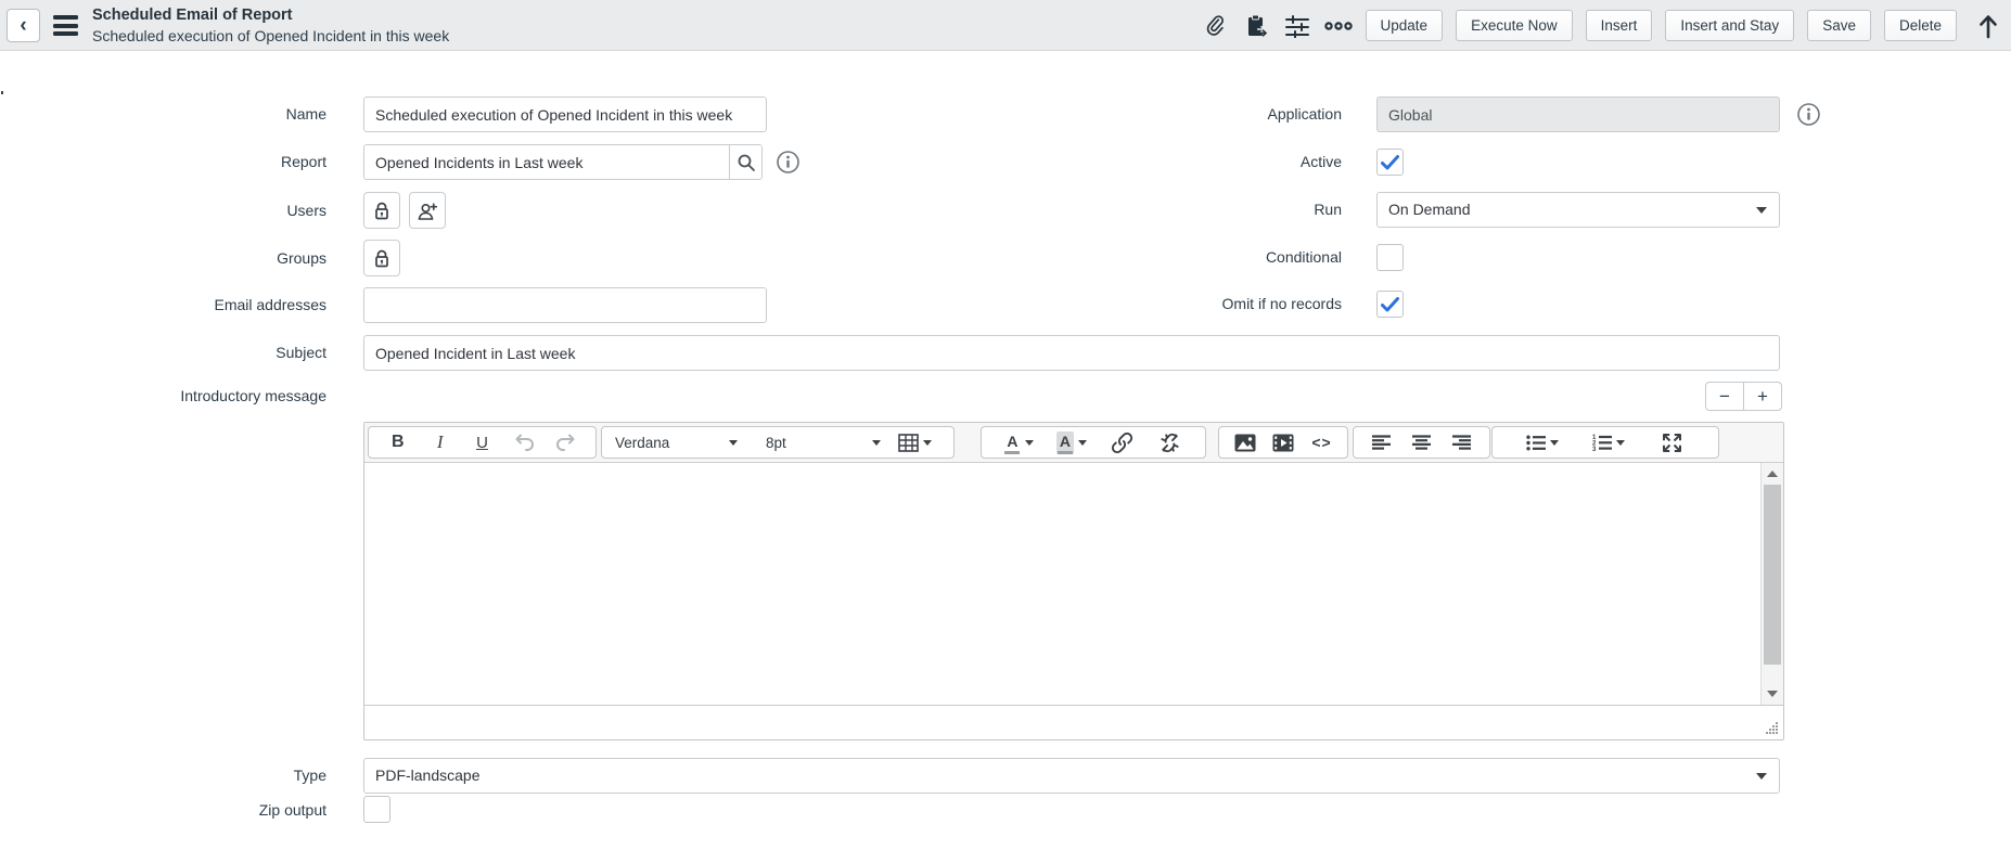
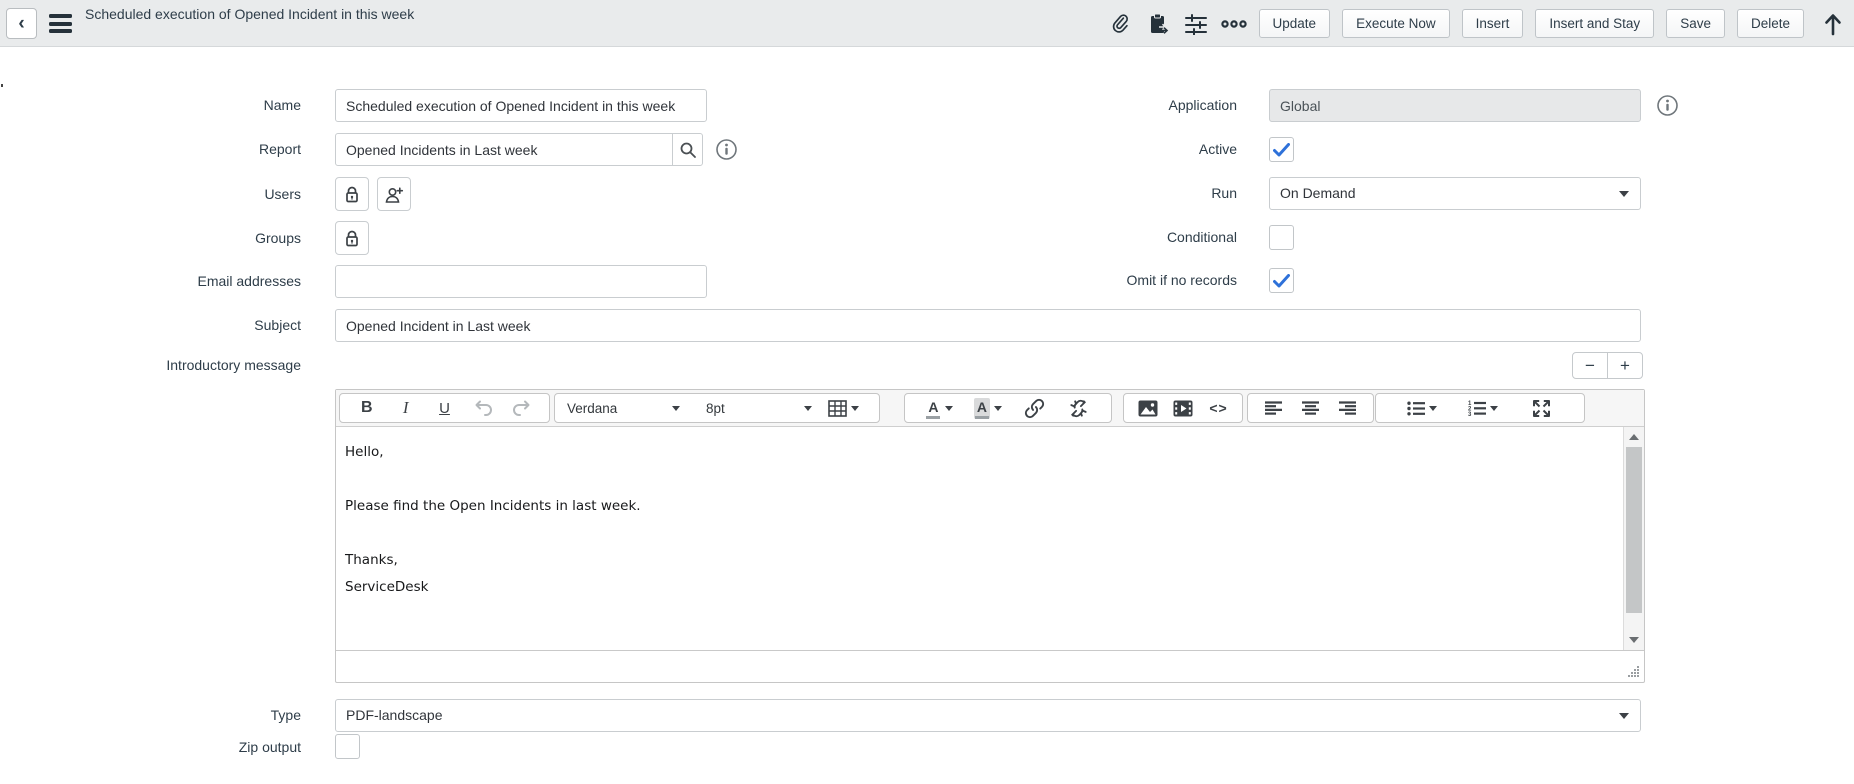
  ‹
- Scheduled Email of Report
  Scheduled execution of Opened Incident in this week
  Update
  Execute Now
  Insert
  Insert and Stay
  Save
  Delete
  Name
  Scheduled execution of Opened Incident in this week
  Report
  Opened Incidents in Last week
  Users
  Groups
  Email addresses
  Subject
  Opened Incident in Last week
  Introductory message
  −
  +
  Application
  Global
  Active
  Run
  On Demand
  Conditional
  Omit if no records
  B
  I
  U
  Verdana
  8pt
  A
  A
  <>
+ Hello,
+ Please find the Open Incidents in last week.
+ Thanks,
+ ServiceDesk
  Type
  PDF-landscape
  Zip output
